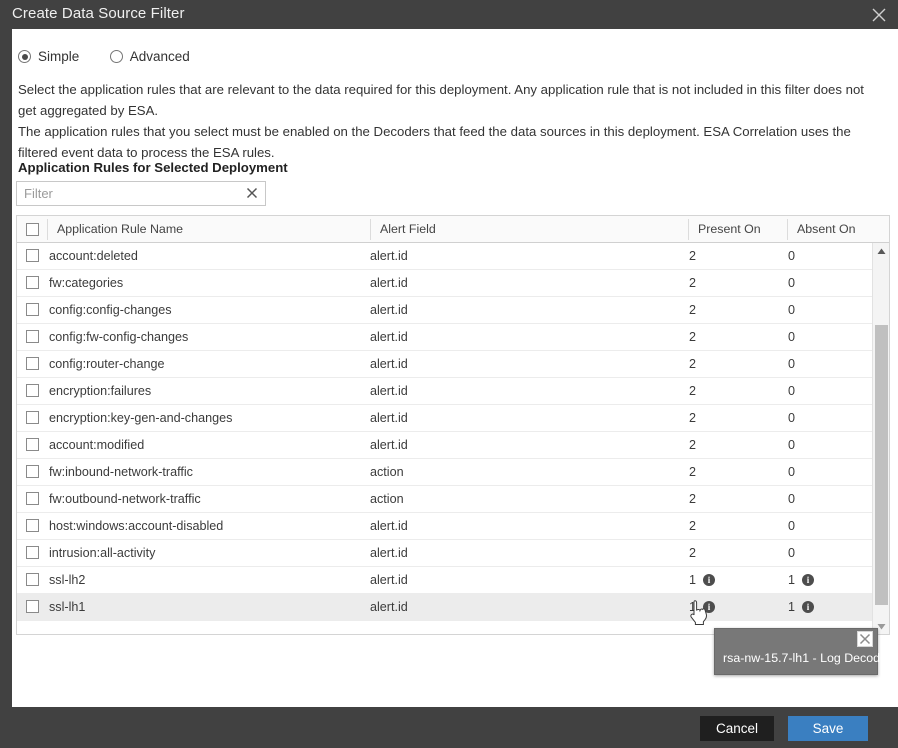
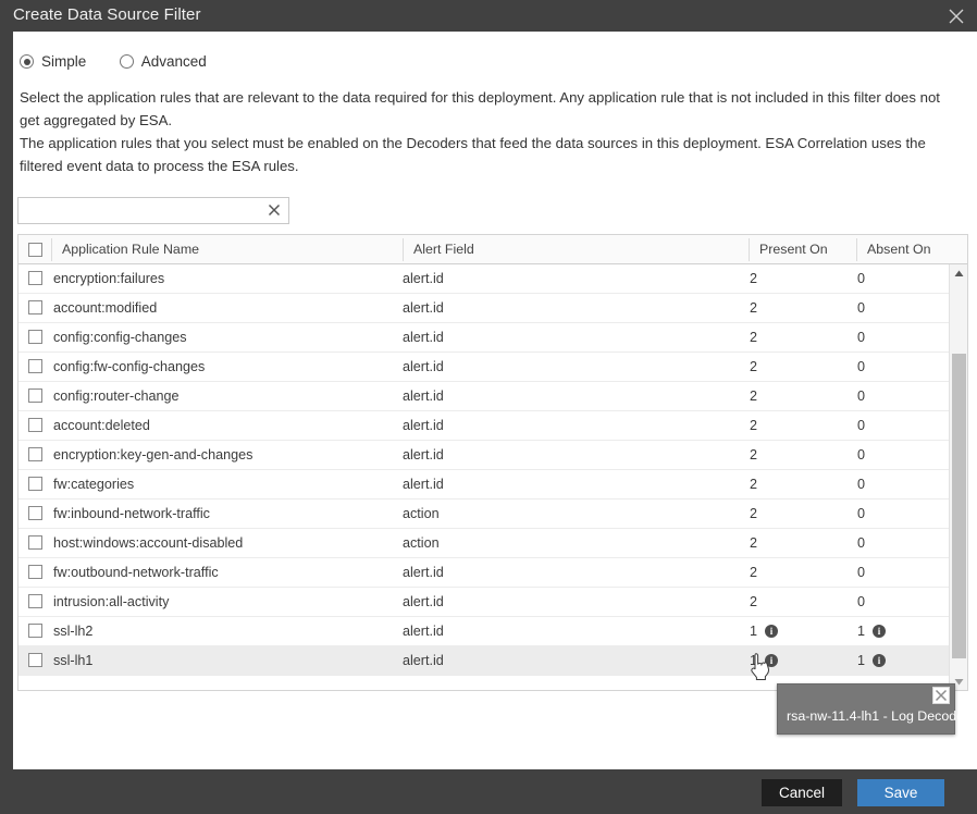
  Create Data Source Filter
  Simple
  Advanced
  Select the application rules that are relevant to the data required for this deployment. Any application rule that is not included in this filter does not get aggregated by ESA.
  The application rules that you select must be enabled on the Decoders that feed the data sources in this deployment. ESA Correlation uses the filtered event data to process the ESA rules.
- Application Rules for Selected Deployment
- Filter
  Application Rule Name
  Alert Field
  Present On
  Absent On
- account:deleted
+ encryption:failures
  alert.id
  2
  0
- fw:categories
+ account:modified
  alert.id
  2
  0
  config:config-changes
  alert.id
  2
  0
  config:fw-config-changes
  alert.id
  2
  0
  config:router-change
  alert.id
  2
  0
- encryption:failures
+ account:deleted
  alert.id
  2
  0
  encryption:key-gen-and-changes
  alert.id
  2
  0
- account:modified
+ fw:categories
  alert.id
  2
  0
  fw:inbound-network-traffic
  action
  2
  0
- fw:outbound-network-traffic
+ host:windows:account-disabled
  action
  2
  0
- host:windows:account-disabled
+ fw:outbound-network-traffic
  alert.id
  2
  0
  intrusion:all-activity
  alert.id
  2
  0
  ssl-lh2
  alert.id
  1
  i
  1
  i
  ssl-lh1
  alert.id
  1
  i
  1
  i
- rsa-nw-15.7-lh1 - Log Decoder
+ rsa-nw-11.4-lh1 - Log Decoder
  Cancel
  Save
